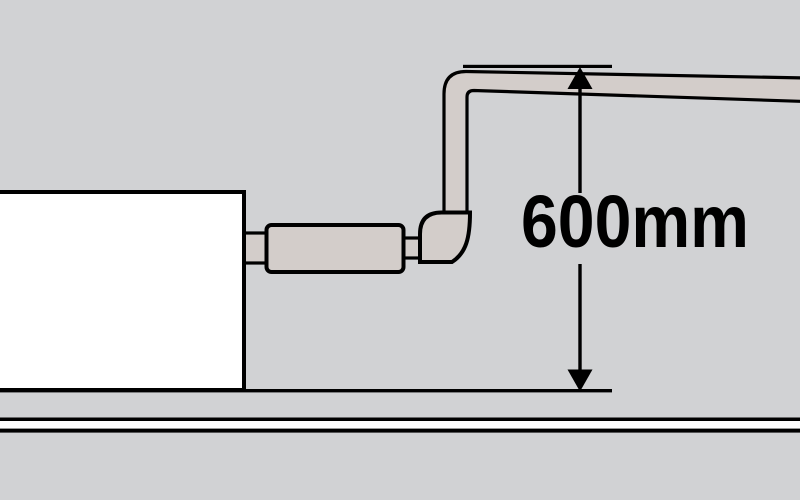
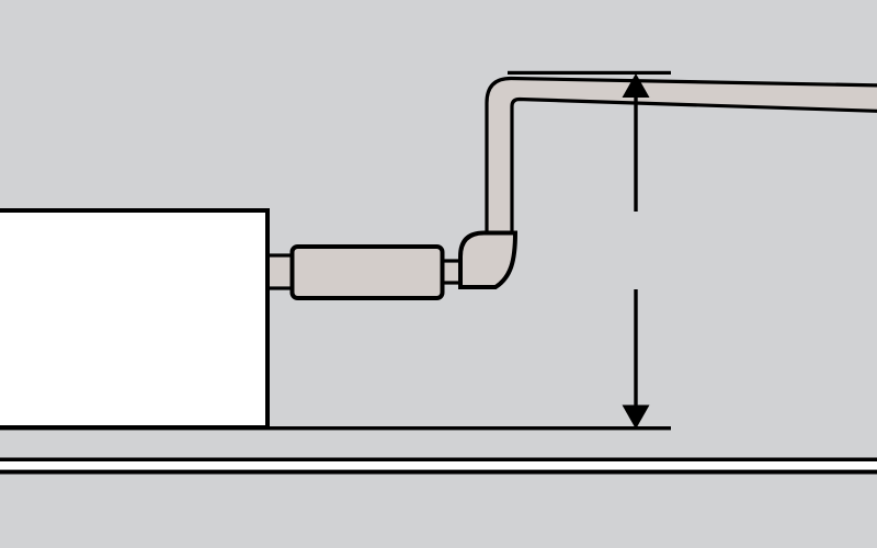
- 600mm
